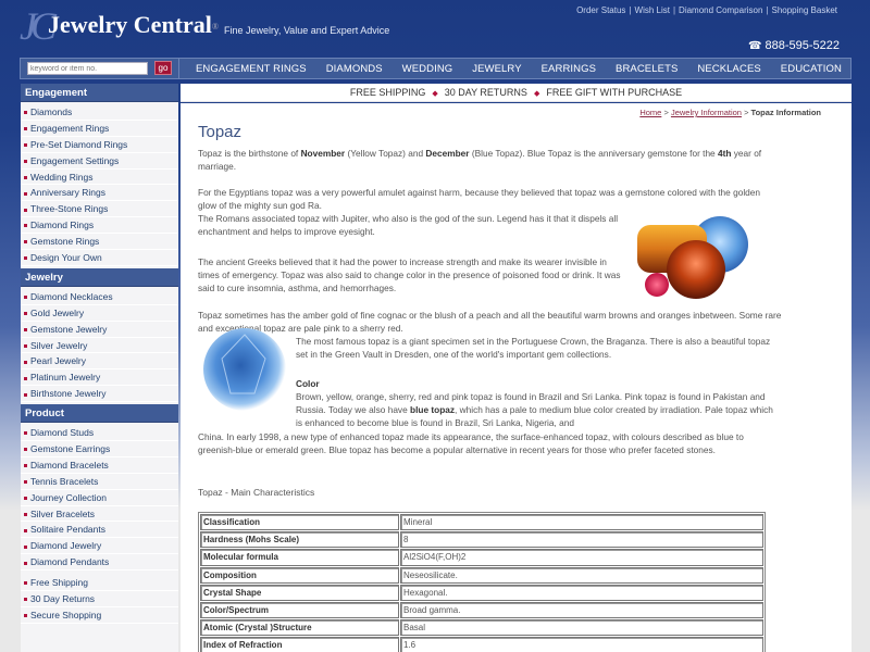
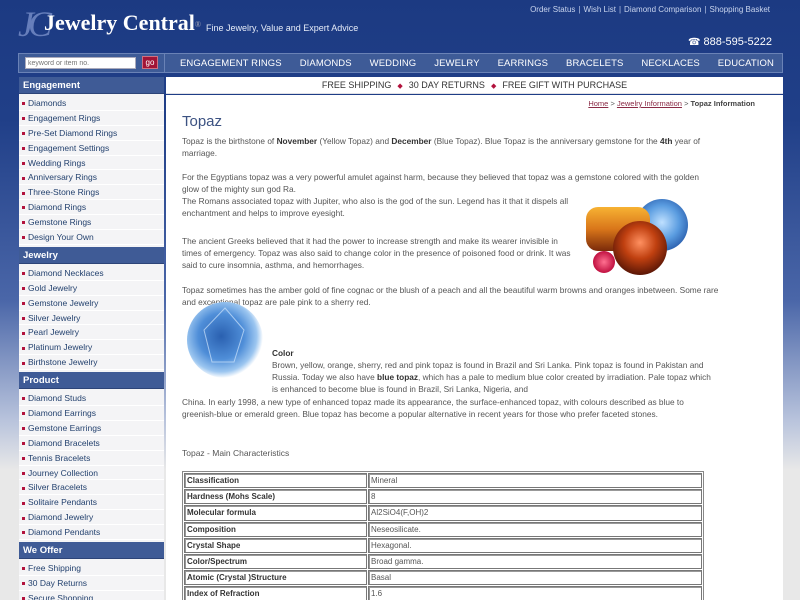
  JC
  Jewelry Central®
  Fine Jewelry, Value and Expert Advice
  Order Status | Wish List | Diamond Comparison | Shopping Basket
  ☎ 888-595-5222
  keyword or item no.
  go
  ENGAGEMENT RINGS
  DIAMONDS
  WEDDING
  JEWELRY
  EARRINGS
  BRACELETS
  NECKLACES
  EDUCATION
  Engagement
  Diamonds
  Engagement Rings
  Pre-Set Diamond Rings
  Engagement Settings
  Wedding Rings
  Anniversary Rings
  Three-Stone Rings
  Diamond Rings
  Gemstone Rings
  Design Your Own
  Jewelry
  Diamond Necklaces
  Gold Jewelry
  Gemstone Jewelry
  Silver Jewelry
  Pearl Jewelry
  Platinum Jewelry
  Birthstone Jewelry
  Product
  Diamond Studs
+ Diamond Earrings
  Gemstone Earrings
  Diamond Bracelets
  Tennis Bracelets
  Journey Collection
  Silver Bracelets
  Solitaire Pendants
  Diamond Jewelry
  Diamond Pendants
+ We Offer
  Free Shipping
  30 Day Returns
  Secure Shopping
  FREE SHIPPING 30 DAY RETURNS FREE GIFT WITH PURCHASE
  Home > Jewelry Information > Topaz Information
  Topaz
  Topaz is the birthstone of November (Yellow Topaz) and December (Blue Topaz). Blue Topaz is the anniversary gemstone for the 4th year of marriage.
  For the Egyptians topaz was a very powerful amulet against harm, because they believed that topaz was a gemstone colored with the golden glow of the mighty sun god Ra.
  The Romans associated topaz with Jupiter, who also is the god of the sun. Legend has it that it dispels all enchantment and helps to improve eyesight.
  The ancient Greeks believed that it had the power to increase strength and make its wearer invisible in times of emergency. Topaz was also said to change color in the presence of poisoned food or drink. It was said to cure insomnia, asthma, and hemorrhages.
  Topaz sometimes has the amber gold of fine cognac or the blush of a peach and all the beautiful warm browns and oranges inbetween. Some rare and excepnal topaz are pale pink to a sherry red.
- The most famous topaz is a giant specimen set in the Portuguese Crown, the Braganza. There is also a beautiful topaz set in the Green Vault in Dresden, one of the world's important gem collections.
  Color
  Brown, yellow, orange, sherry, red and pink topaz is found in Brazil and Sri Lanka. Pink topaz is found in Pakistan and Russia. Today we also have blue topaz, which has a pale to medium blue color created by irradiation. Pale topaz which is enhanced to become blue is found in Brazil, Sri Lanka, Nigeria, and
  China. In early 1998, a new type of enhanced topaz made its appearance, the surface-enhanced topaz, with colours described as blue to greenish-blue or emerald green. Blue topaz has become a popular alternative in recent years for those who prefer faceted stones.
  Topaz - Main Characteristics
  Classification	Mineral
  Hardness (Mohs Scale)	8
  Molecular formula	Al2SiO4(F,OH)2
  Composition	Neseosilicate.
  Crystal Shape	Hexagonal.
  Color/Spectrum	Broad gamma.
  Atomic (Crystal )Structure	Basal
  Index of Refraction	1.6
